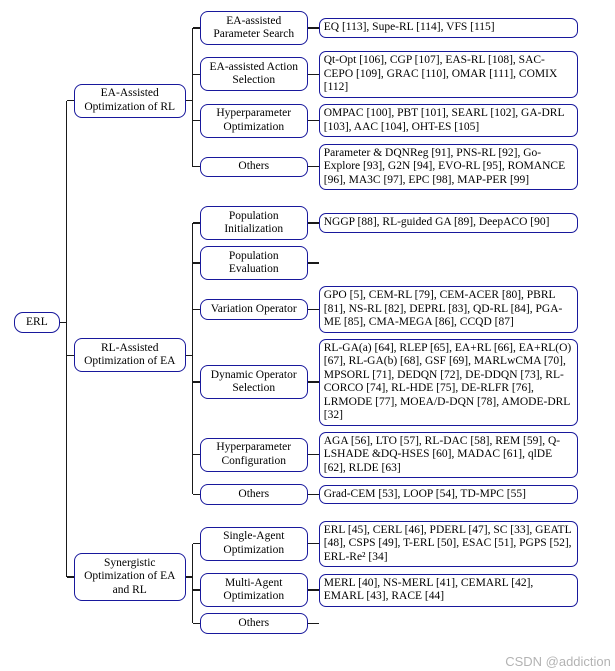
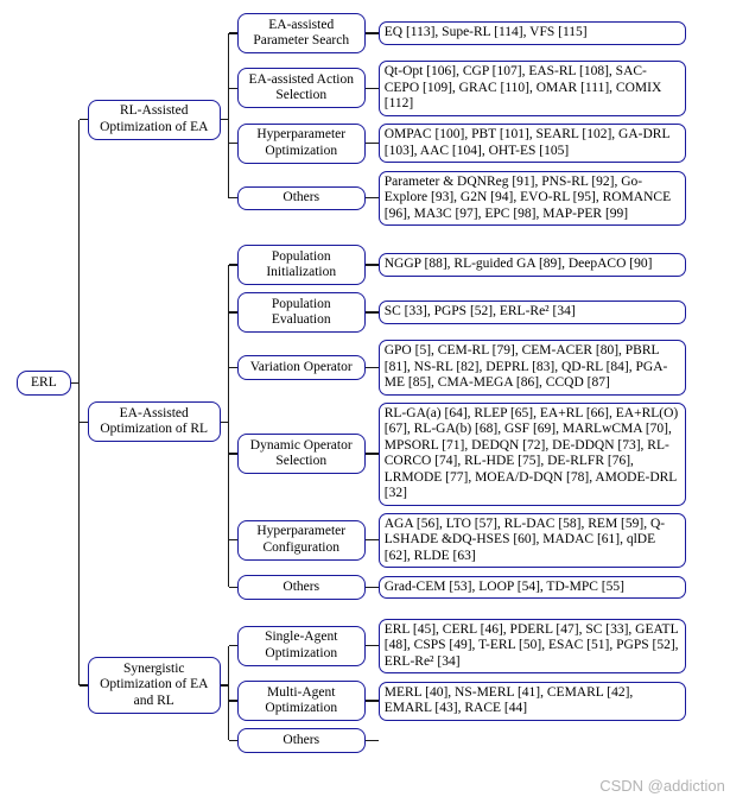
  ERL
- EA-Assisted Optimization of RL
+ RL-Assisted Optimization of EA
  EA-assisted Parameter Search
  EQ [113], Supe-RL [114], VFS [115]
  EA-assisted Action Selection
  Qt-Opt [106], CGP [107], EAS-RL [108], SAC-CEPO [109], GRAC [110], OMAR [111], COMIX [112]
  Hyperparameter Optimization
  OMPAC [100], PBT [101], SEARL [102], GA-DRL [103], AAC [104], OHT-ES [105]
  Others
  Parameter & DQNReg [91], PNS-RL [92], Go-Explore [93], G2N [94], EVO-RL [95], ROMANCE [96], MA3C [97], EPC [98], MAP-PER [99]
- RL-Assisted Optimization of EA
+ EA-Assisted Optimization of RL
  Population Initialization
  NGGP [88], RL-guided GA [89], DeepACO [90]
  Population Evaluation
+ SC [33], PGPS [52], ERL-Re² [34]
  Variation Operator
  GPO [5], CEM-RL [79], CEM-ACER [80], PBRL [81], NS-RL [82], DEPRL [83], QD-RL [84], PGA-ME [85], CMA-MEGA [86], CCQD [87]
  Dynamic Operator Selection
  RL-GA(a) [64], RLEP [65], EA+RL [66], EA+RL(O) [67], RL-GA(b) [68], GSF [69], MARLwCMA [70], MPSORL [71], DEDQN [72], DE-DDQN [73], RL-CORCO [74], RL-HDE [75], DE-RLFR [76], LRMODE [77], MOEA/D-DQN [78], AMODE-DRL [32]
  Hyperparameter Configuration
  AGA [56], LTO [57], RL-DAC [58], REM [59], Q-LSHADE &DQ-HSES [60], MADAC [61], qlDE [62], RLDE [63]
  Others
  Grad-CEM [53], LOOP [54], TD-MPC [55]
  Synergistic Optimization of EA and RL
  Single-Agent Optimization
  ERL [45], CERL [46], PDERL [47], SC [33], GEATL [48], CSPS [49], T-ERL [50], ESAC [51], PGPS [52], ERL-Re² [34]
  Multi-Agent Optimization
  MERL [40], NS-MERL [41], CEMARL [42], EMARL [43], RACE [44]
  Others
  CSDN @addiction
